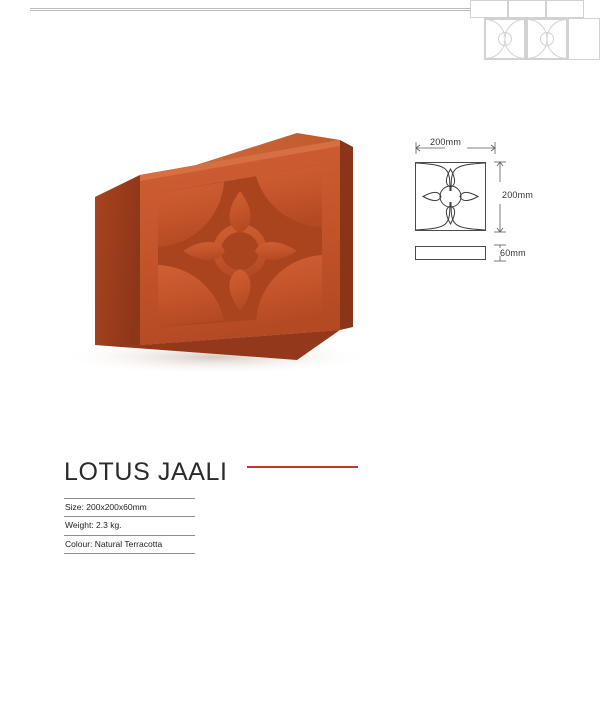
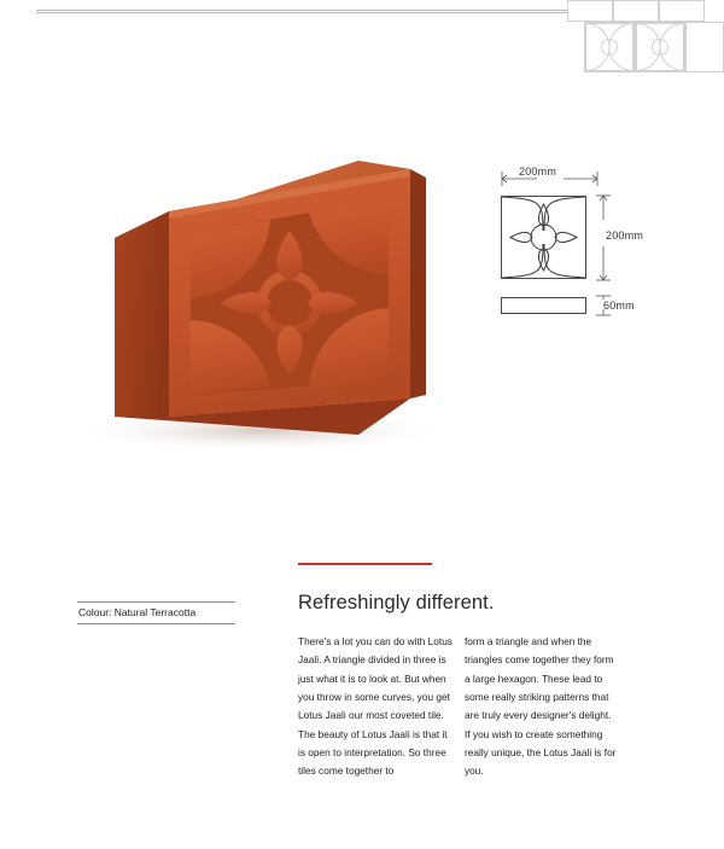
  200mm
  200mm
  60mm
- LOTUS JAALI
- Size: 200x200x60mm
- Weight: 2.3 kg.
  Colour: Natural Terracotta
+ Refreshingly different.
+ There's a lot you can do with Lotus Jaali. A triangle divided in three is just what it is to look at. But when you throw in some curves, you get Lotus Jaali our most coveted tile. The beauty of Lotus Jaali is that it is open to interpretation. So three tiles come together to
+ form a triangle and when the triangles come together they form a large hexagon. These lead to some really striking patterns that are truly every designer's delight. If you wish to create something really unique, the Lotus Jaali is for you.
